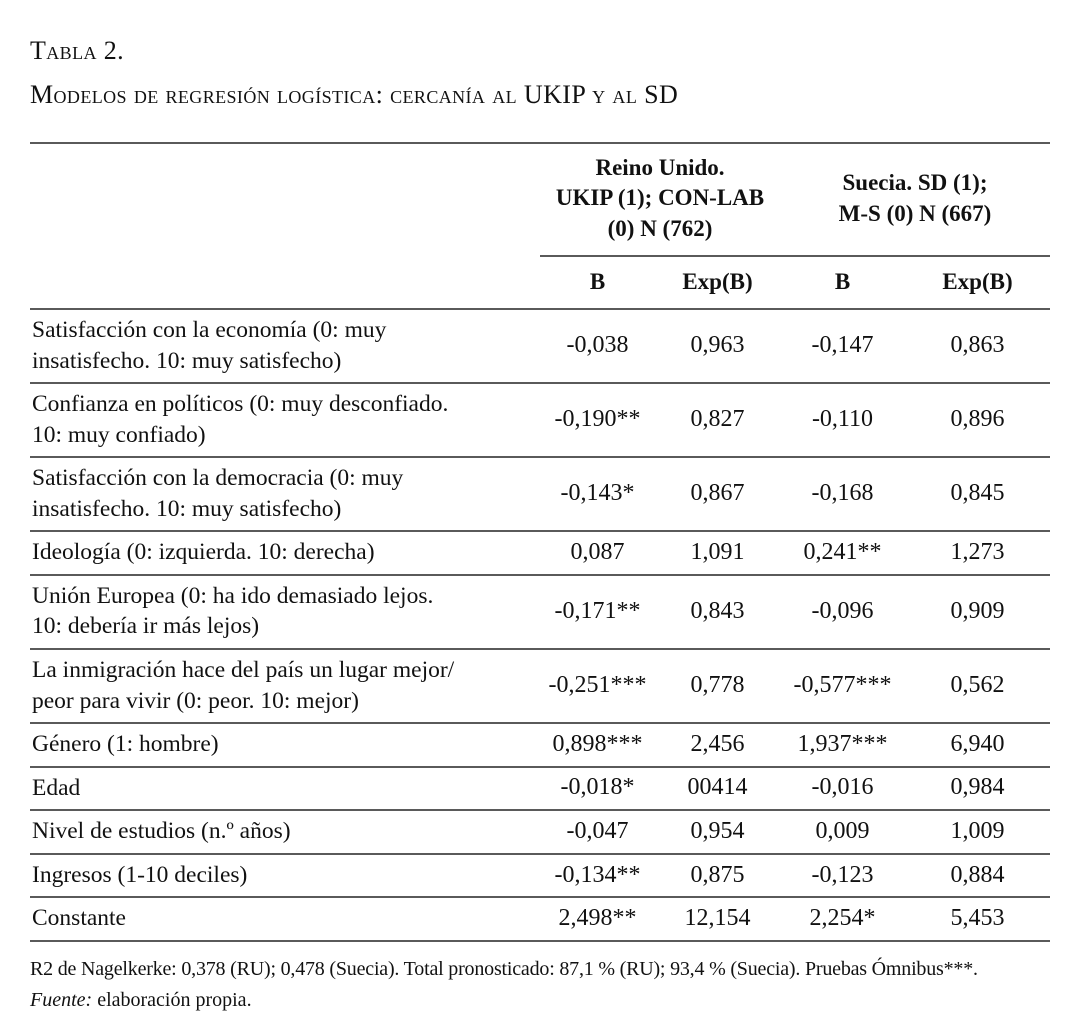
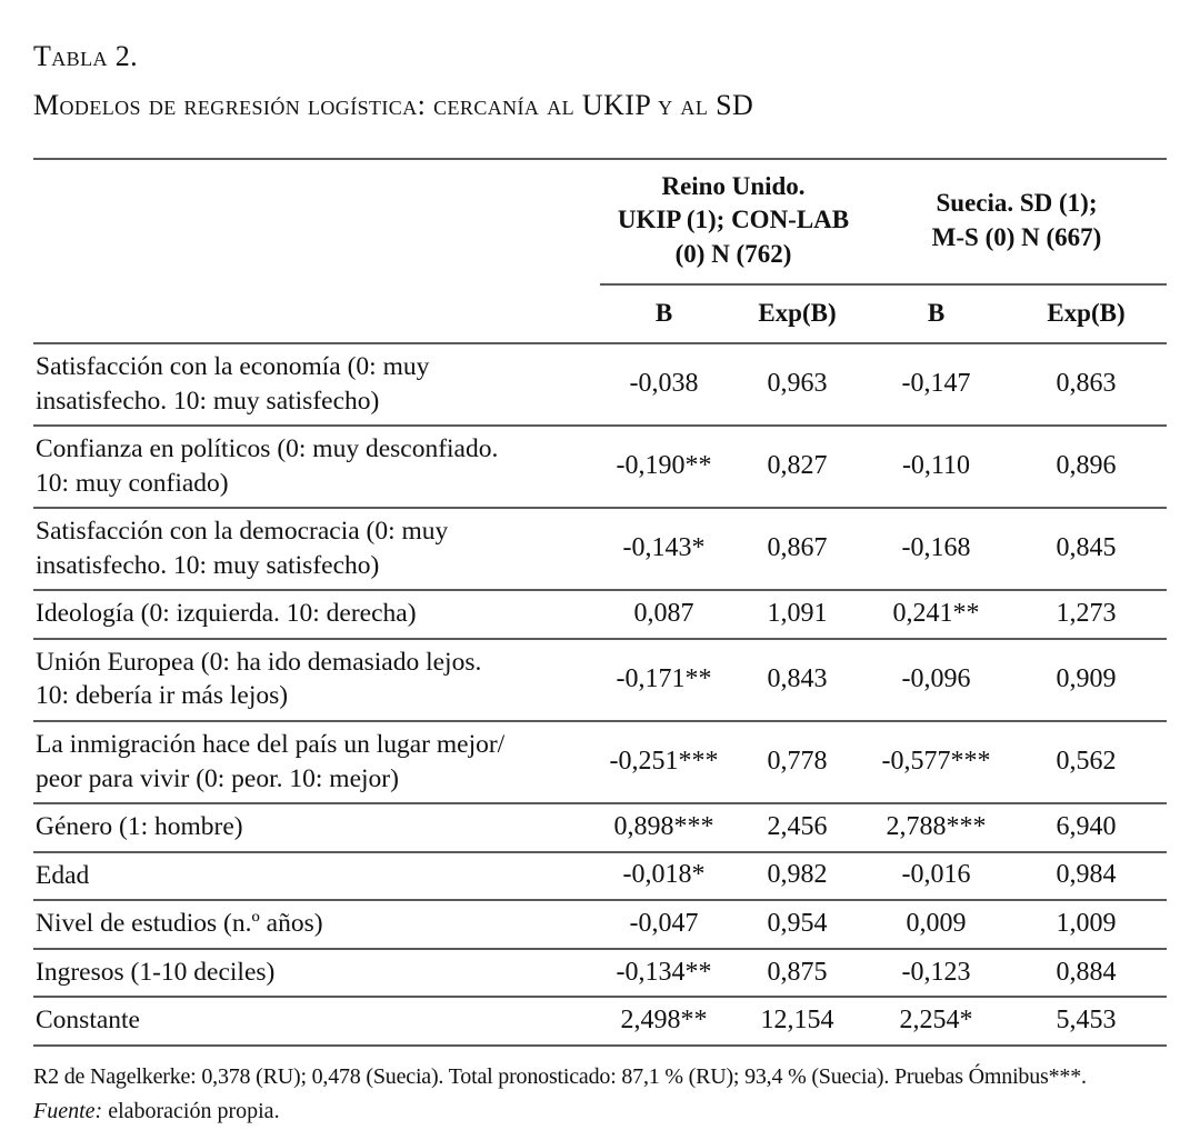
  Tabla 2.
  Modelos de regresión logística: cercanía al UKIP y al SD
  	Reino Unido. UKIP (1); CON-LAB (0) N (762)	Suecia. SD (1); M-S (0) N (667)
  	B	Exp(B)	B	Exp(B)
  Satisfacción con la economía (0: muy insatisfecho. 10: muy satisfecho)	-0,038	0,963	-0,147	0,863
  Confianza en políticos (0: muy desconfiado. 10: muy confiado)	-0,190**	0,827	-0,110	0,896
  Satisfacción con la democracia (0: muy insatisfecho. 10: muy satisfecho)	-0,143*	0,867	-0,168	0,845
  Ideología (0: izquierda. 10: derecha)	0,087	1,091	0,241**	1,273
  Unión Europea (0: ha ido demasiado lejos. 10: debería ir más lejos)	-0,171**	0,843	-0,096	0,909
  La inmigración hace del país un lugar mejor/ peor para vivir (0: peor. 10: mejor)	-0,251***	0,778	-0,577***	0,562
- Género (1: hombre)	0,898***	2,456	1,937***	6,940
+ Género (1: hombre)	0,898***	2,456	2,788***	6,940
- Edad	-0,018*	00414	-0,016	0,984
+ Edad	-0,018*	0,982	-0,016	0,984
  Nivel de estudios (n.º años)	-0,047	0,954	0,009	1,009
  Ingresos (1-10 deciles)	-0,134**	0,875	-0,123	0,884
  Constante	2,498**	12,154	2,254*	5,453
  R2 de Nagelkerke: 0,378 (RU); 0,478 (Suecia). Total pronosticado: 87,1 % (RU); 93,4 % (Suecia). Pruebas Ómnibus***.
  Fuente: elaboración propia.
